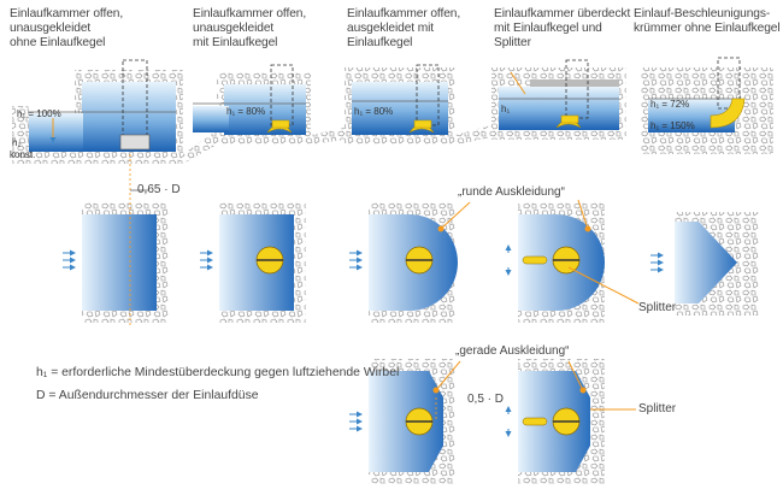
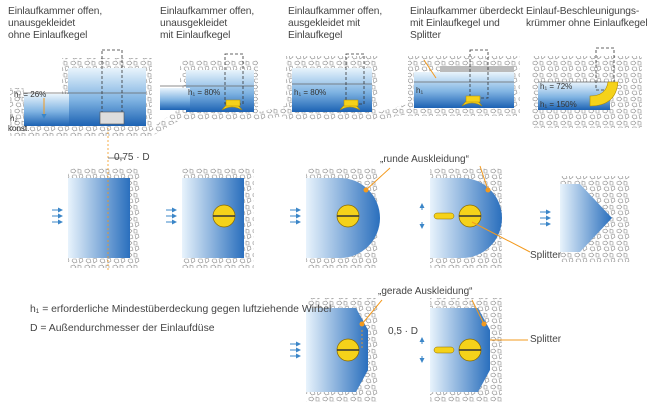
  Einlaufkammer offen,
  unausgekleidet
  ohne Einlaufkegel
  Einlaufkammer offen,
  unausgekleidet
  mit Einlaufkegel
  Einlaufkammer offen,
  ausgekleidet mit
  Einlaufkegel
  Einlaufkammer überdeckt
  mit Einlaufkegel und
  Splitter
  Einlauf-Beschleunigungs-
  krümmer ohne Einlaufkegel
- h₁ = 100%
+ h₁ = 26%
  h₂
  konst.
  h₁ = 80%
  h₁ = 80%
  h₁
  h₁ = 72%
  h₁ = 150%
- 0,65 · D
+ 0,75 · D
  „runde Auskleidung“
  Splitter
  „gerade Auskleidung“
  0,5 · D
  Splitter
  h₁ = erforderliche Mindestüberdeckung gegen luftziehende Wirbel
  D = Außendurchmesser der Einlaufdüse
